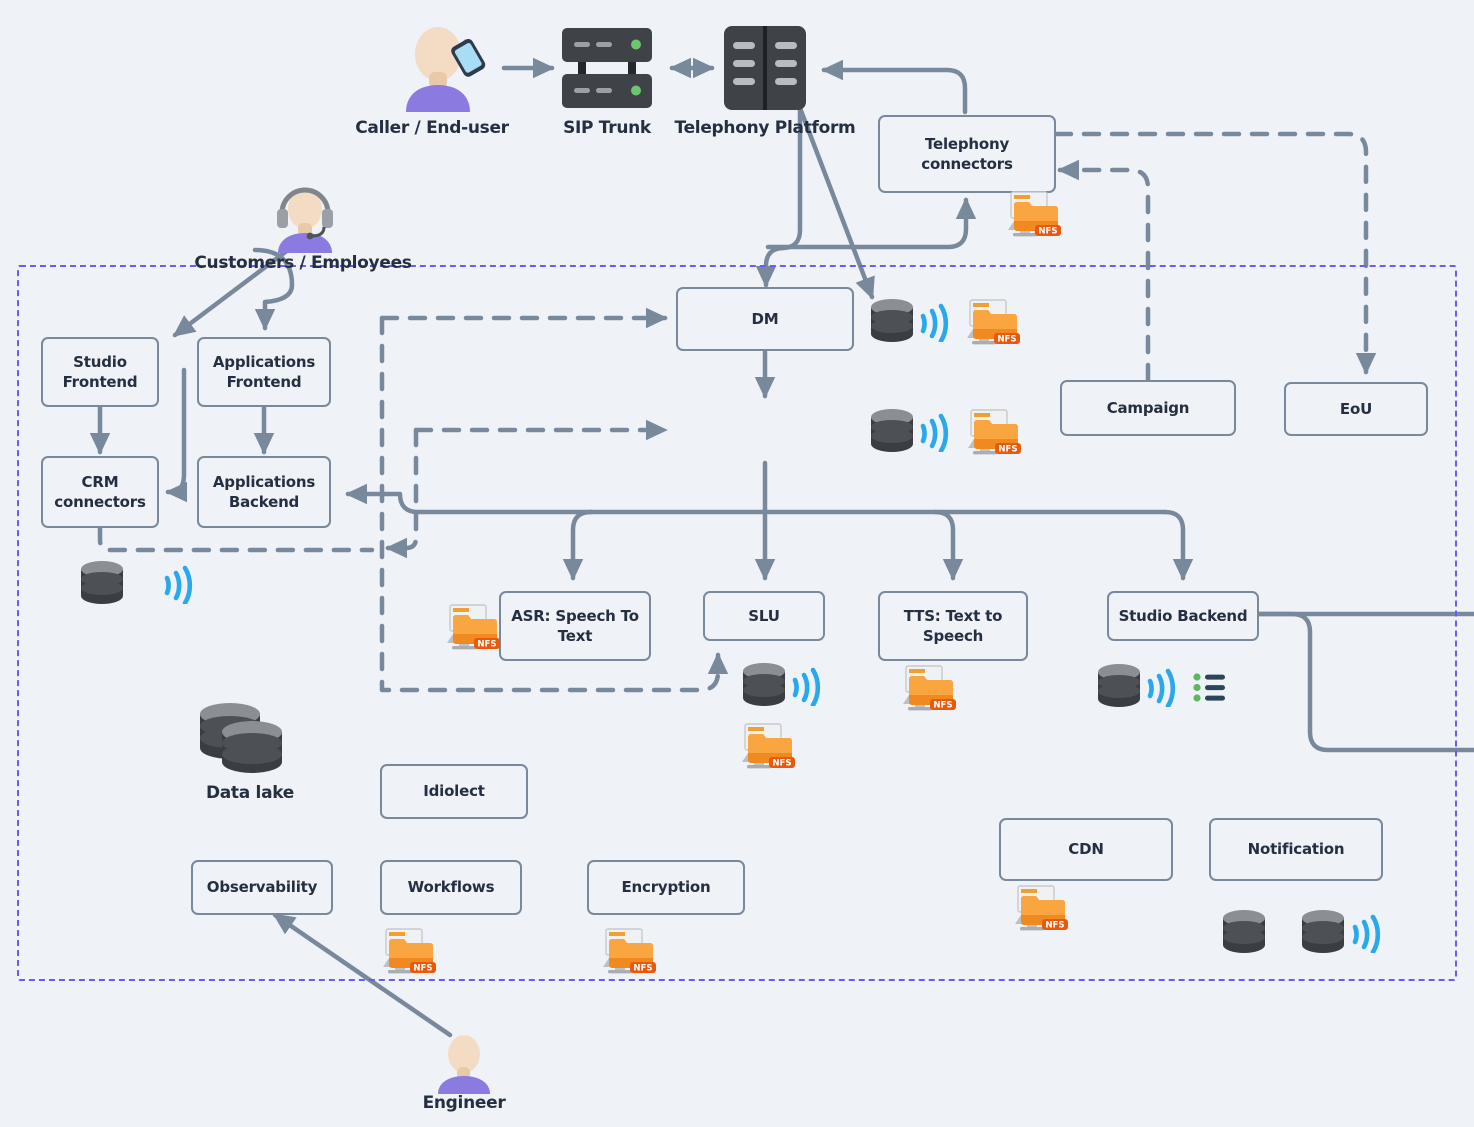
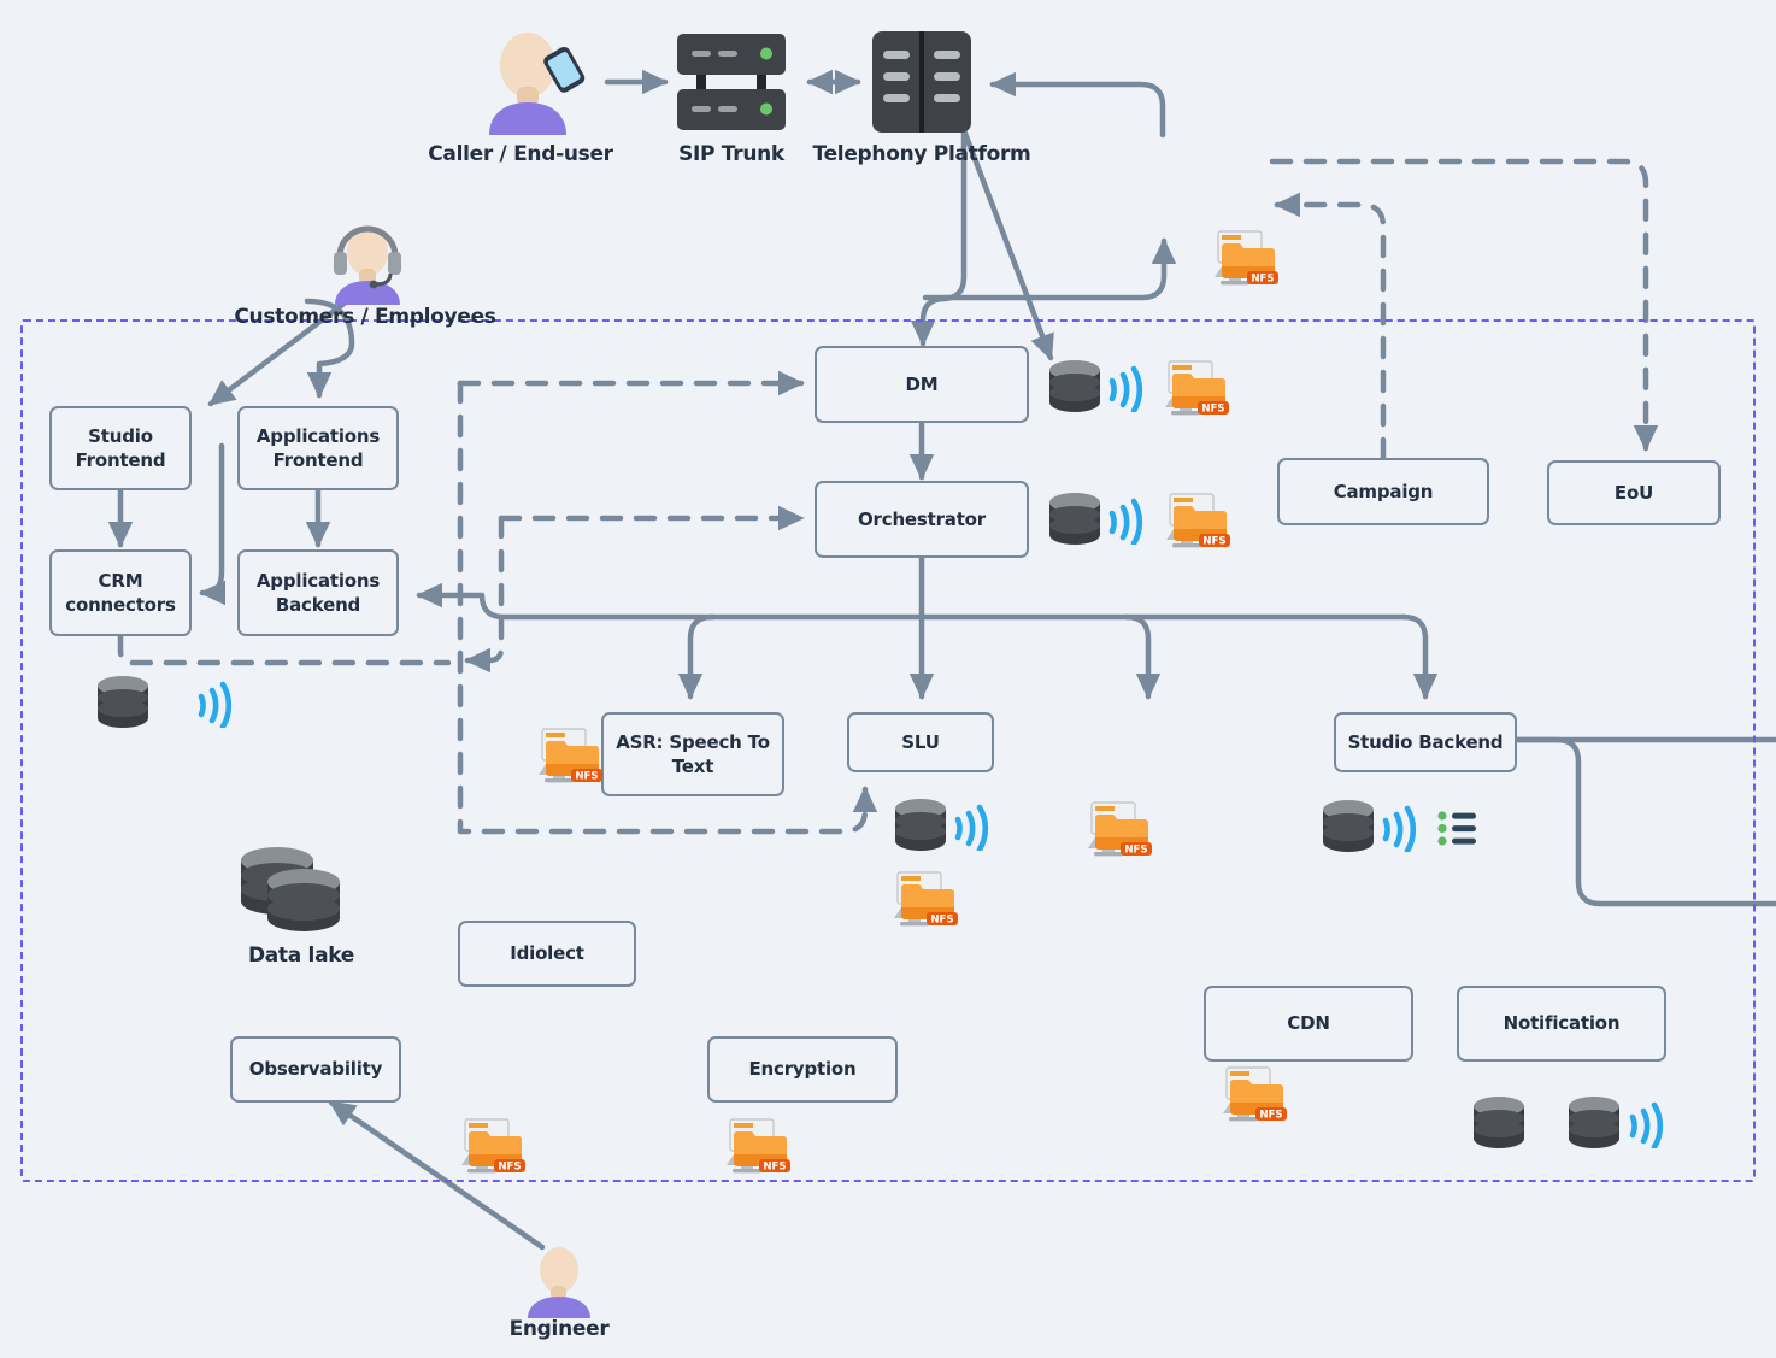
  Caller / End-user
  SIP Trunk
  Telephony Platform
  Customers / Employees
  Engineer
  Data lake
- Telephony connectors
  Campaign
  EoU
  DM
+ Orchestrator
  Studio Frontend
  Applications Frontend
  CRM connectors
  Applications Backend
  ASR: Speech To Text
  SLU
- TTS: Text to Speech
  Studio Backend
  Idiolect
  Observability
- Workflows
  Encryption
  CDN
  Notification
  NFS
  NFS
  NFS
  NFS
  NFS
  NFS
  NFS
  NFS
  NFS
